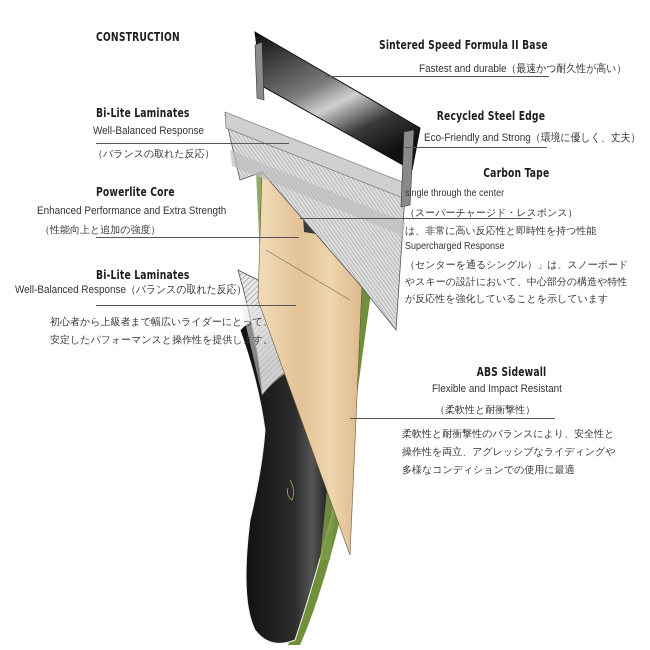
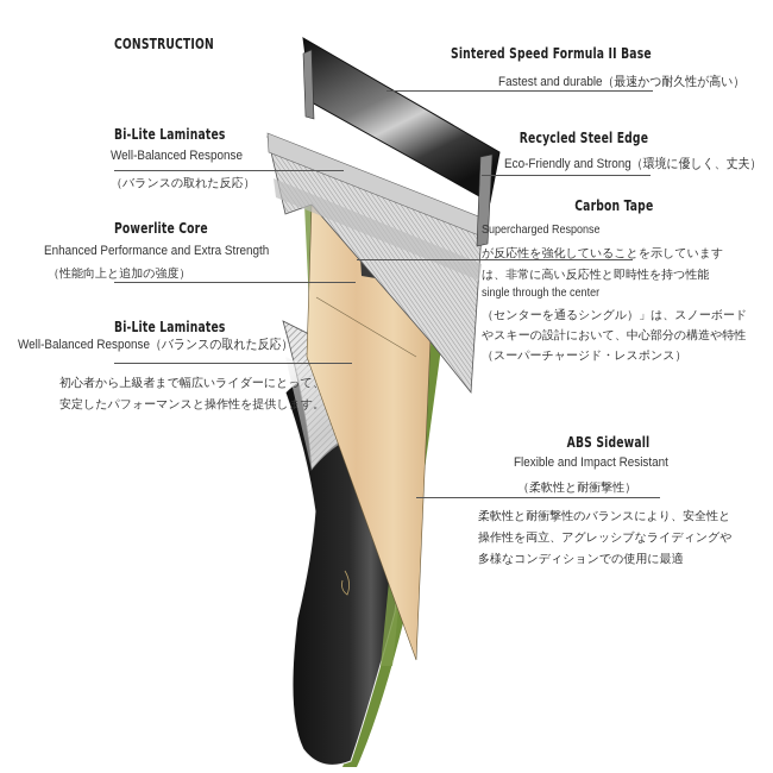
  CONSTRUCTION
  Sintered Speed Formula II Base
  Fastest and durable（最速かつ耐久性が高い）
  Bi-Lite Laminates
  Well-Balanced Response
  （バランスの取れた反応）
  Recycled Steel Edge
  Eco-Friendly and Strong（環境に優しく、丈夫）
  Carbon Tape
- single through the center
+ Supercharged Response
- （スーパーチャージド・レスポンス）
+ が反応性を強化していることを示しています
  は、非常に高い反応性と即時性を持つ性能
- Supercharged Response
+ single through the center
  （センターを通るシングル）」は、スノーボード
  やスキーの設計において、中心部分の構造や特性
- が反応性を強化していることを示しています
+ （スーパーチャージド・レスポンス）
  Powerlite Core
  Enhanced Performance and Extra Strength
  （性能向上と追加の強度）
  Bi-Lite Laminates
  Well-Balanced Response（バランスの取れた反応）
  初心者から上級者まで幅広いライダーにとって、
  安定したパフォーマンスと操作性を提供します。
  ABS Sidewall
  Flexible and Impact Resistant
  （柔軟性と耐衝撃性）
  柔軟性と耐衝撃性のバランスにより、安全性と
  操作性を両立、アグレッシブなライディングや
  多様なコンディションでの使用に最適
